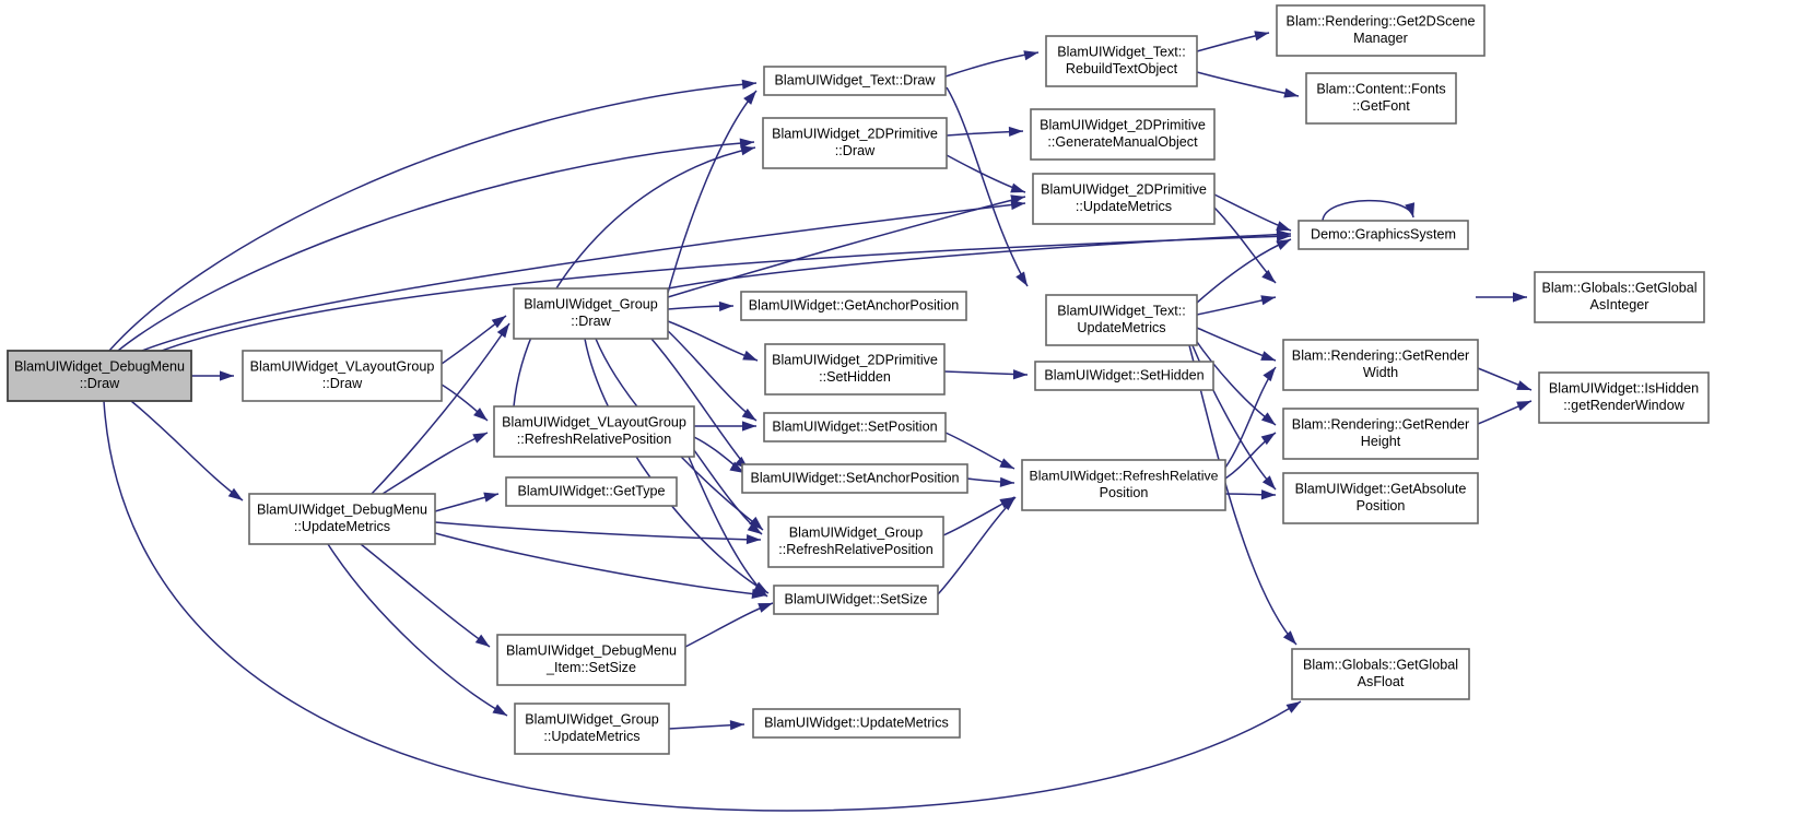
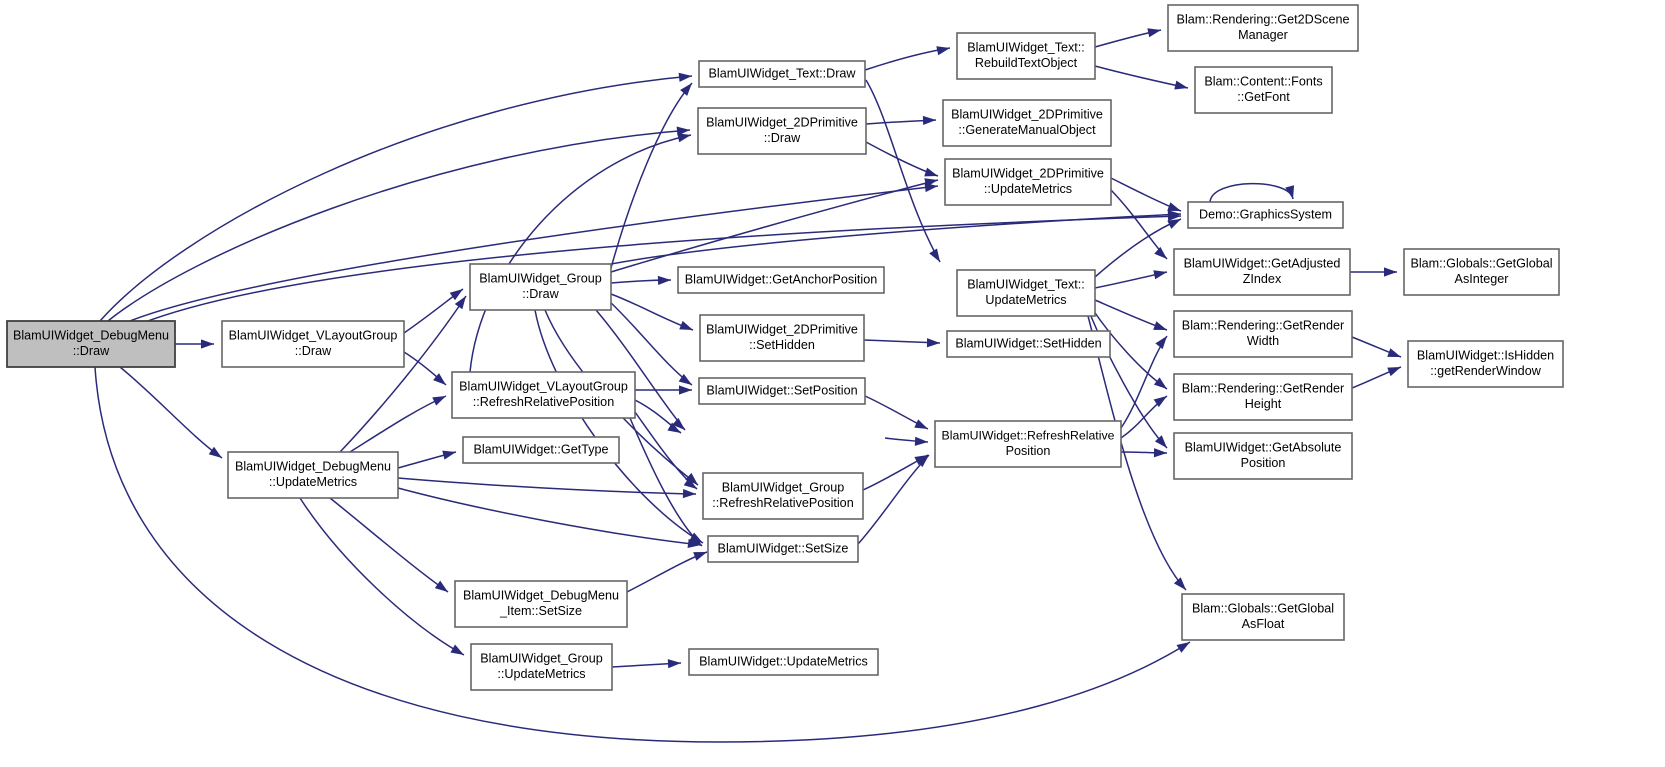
  BlamUIWidget_DebugMenu
  ::Draw
  BlamUIWidget_VLayoutGroup
  ::Draw
  BlamUIWidget_DebugMenu
  ::UpdateMetrics
  BlamUIWidget_Group
  ::Draw
  BlamUIWidget_VLayoutGroup
  ::RefreshRelativePosition
  BlamUIWidget::GetType
  BlamUIWidget_DebugMenu
  _Item::SetSize
  BlamUIWidget_Group
  ::UpdateMetrics
  BlamUIWidget_Text::Draw
  BlamUIWidget_2DPrimitive
  ::Draw
  BlamUIWidget::GetAnchorPosition
  BlamUIWidget_2DPrimitive
  ::SetHidden
  BlamUIWidget::SetPosition
- BlamUIWidget::SetAnchorPosition
  BlamUIWidget_Group
  ::RefreshRelativePosition
  BlamUIWidget::SetSize
  BlamUIWidget::UpdateMetrics
  BlamUIWidget_Text::
  RebuildTextObject
  BlamUIWidget_2DPrimitive
  ::GenerateManualObject
  BlamUIWidget_2DPrimitive
  ::UpdateMetrics
  BlamUIWidget_Text::
  UpdateMetrics
  BlamUIWidget::SetHidden
  BlamUIWidget::RefreshRelative
  Position
  Blam::Rendering::Get2DScene
  Manager
  Blam::Content::Fonts
  ::GetFont
  Demo::GraphicsSystem
+ BlamUIWidget::GetAdjusted
+ ZIndex
  Blam::Rendering::GetRender
  Width
  Blam::Rendering::GetRender
  Height
  BlamUIWidget::GetAbsolute
  Position
  Blam::Globals::GetGlobal
  AsInteger
  BlamUIWidget::IsHidden
  ::getRenderWindow
  Blam::Globals::GetGlobal
  AsFloat
